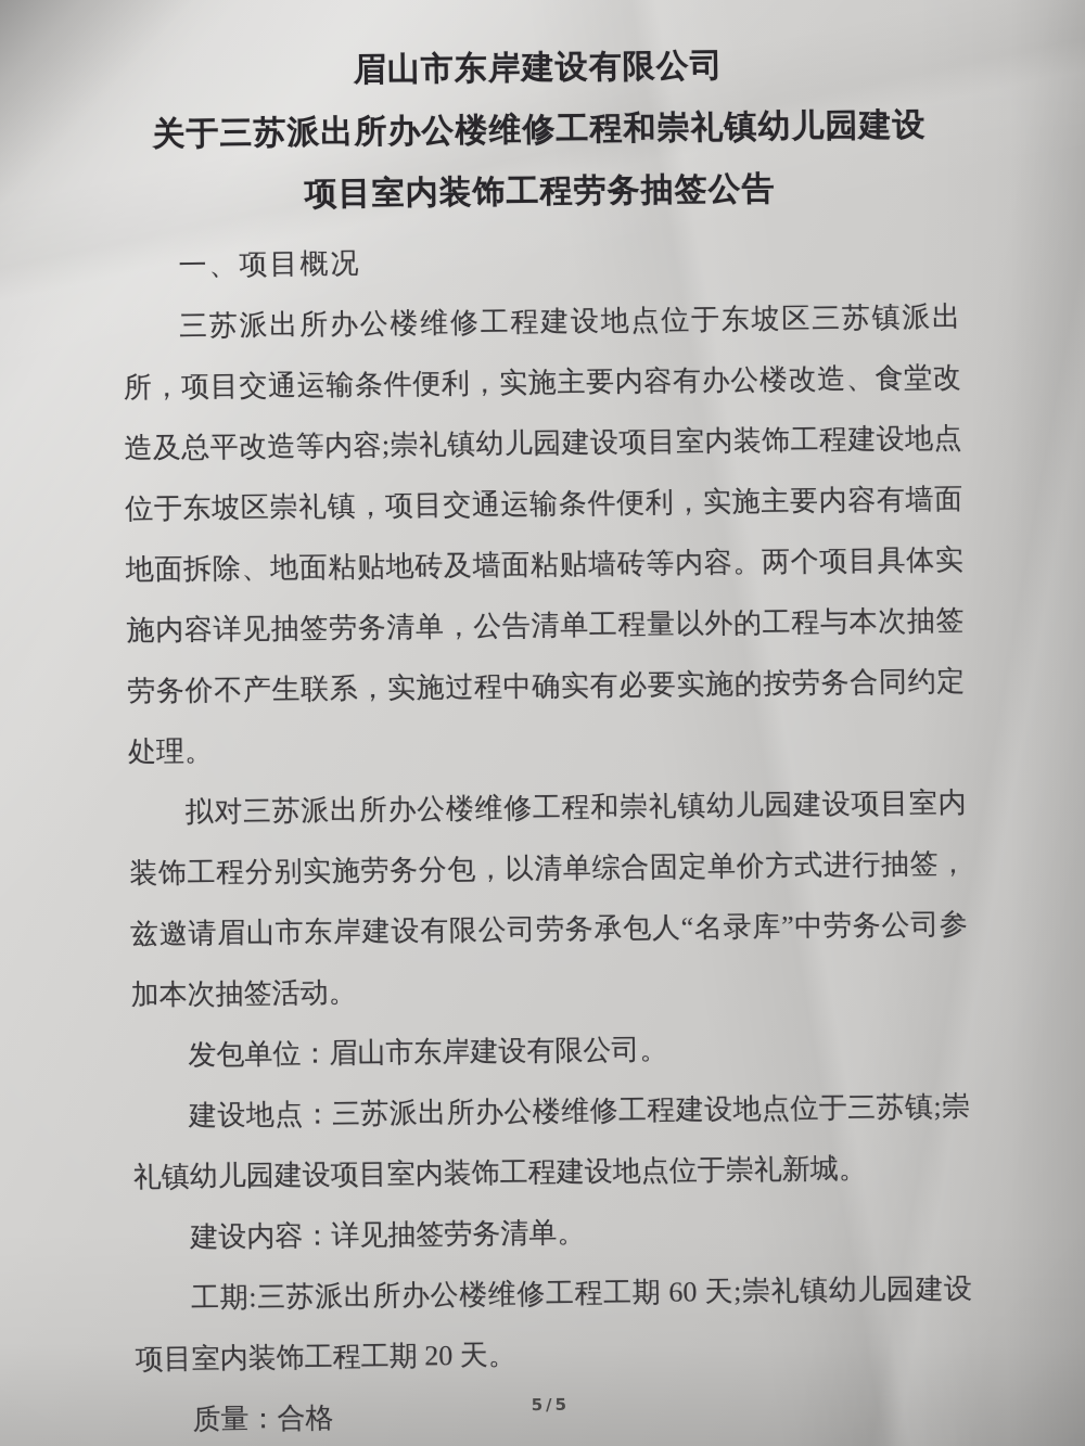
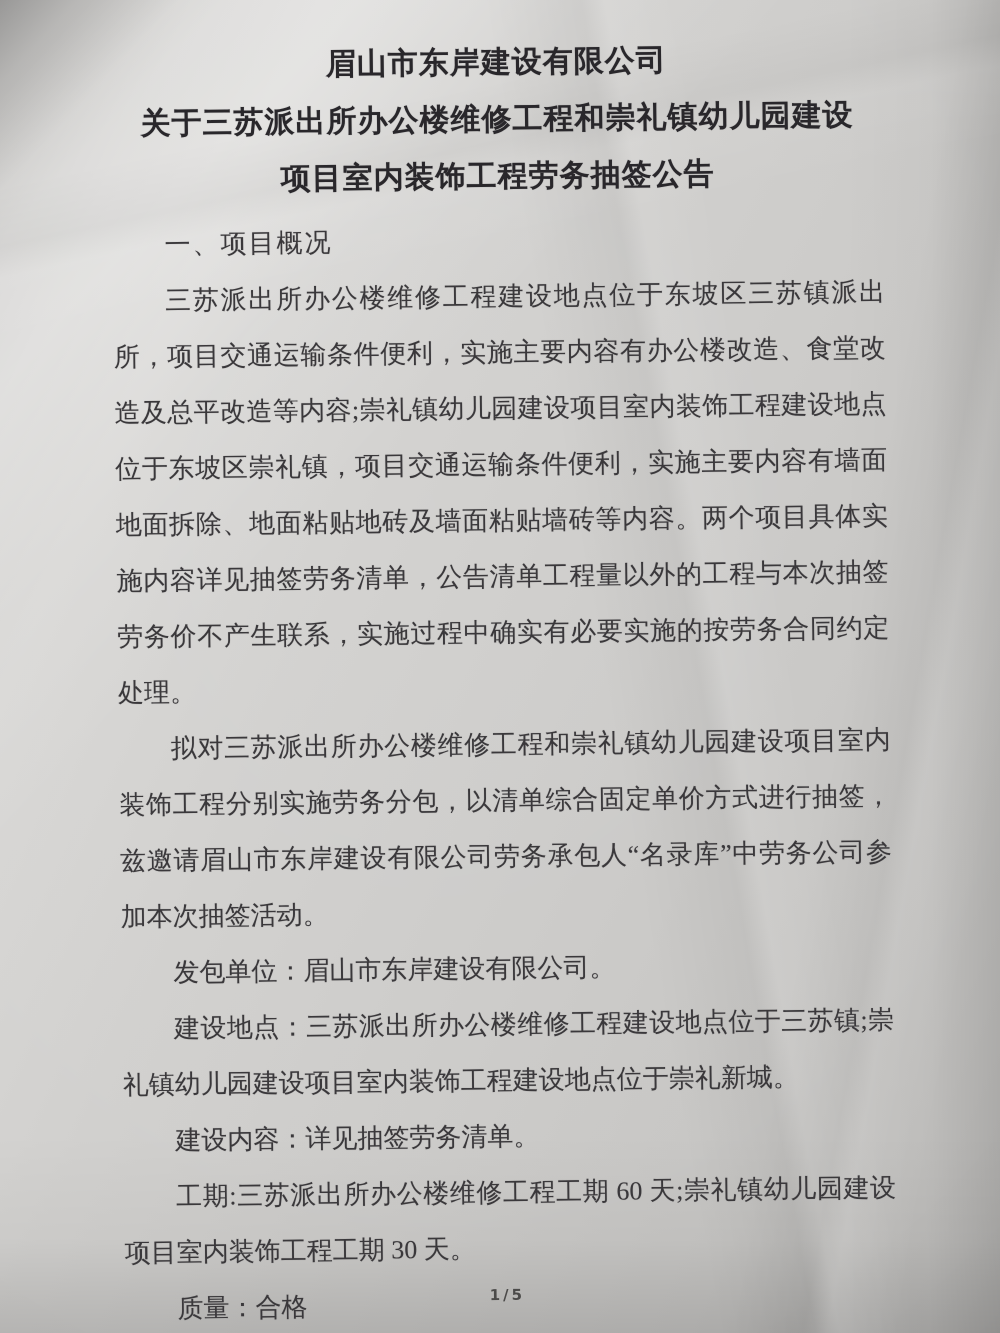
  眉山市东岸建设有限公司
  关于三苏派出所办公楼维修工程和崇礼镇幼儿园建设
  项目室内装饰工程劳务抽签公告
  一、项目概况
  三苏派出所办公楼维修工程建设地点位于东坡区三苏镇派出所，项目交通运输条件便利，实施主要内容有办公楼改造、食堂改造及总平改造等内容;崇礼镇幼儿园建设项目室内装饰工程建设地点位于东坡区崇礼镇，项目交通运输条件便利，实施主要内容有墙面地面拆除、地面粘贴地砖及墙面粘贴墙砖等内容。两个项目具体实施内容详见抽签劳务清单，公告清单工程量以外的工程与本次抽签劳务价不产生联系，实施过程中确实有必要实施的按劳务合同约定处理。
  拟对三苏派出所办公楼维修工程和崇礼镇幼儿园建设项目室内装饰工程分别实施劳务分包，以清单综合固定单价方式进行抽签，兹邀请眉山市东岸建设有限公司劳务承包人“名录库”中劳务公司参加本次抽签活动。
  发包单位：眉山市东岸建设有限公司。
  建设地点：三苏派出所办公楼维修工程建设地点位于三苏镇;崇礼镇幼儿园建设项目室内装饰工程建设地点位于崇礼新城。
  建设内容：详见抽签劳务清单。
- 工期:三苏派出所办公楼维修工程工期 60 天;崇礼镇幼儿园建设项目室内装饰工程工期 20 天。
+ 工期:三苏派出所办公楼维修工程工期 60 天;崇礼镇幼儿园建设项目室内装饰工程工期 30 天。
  质量：合格
- 5/5
+ 1/5
